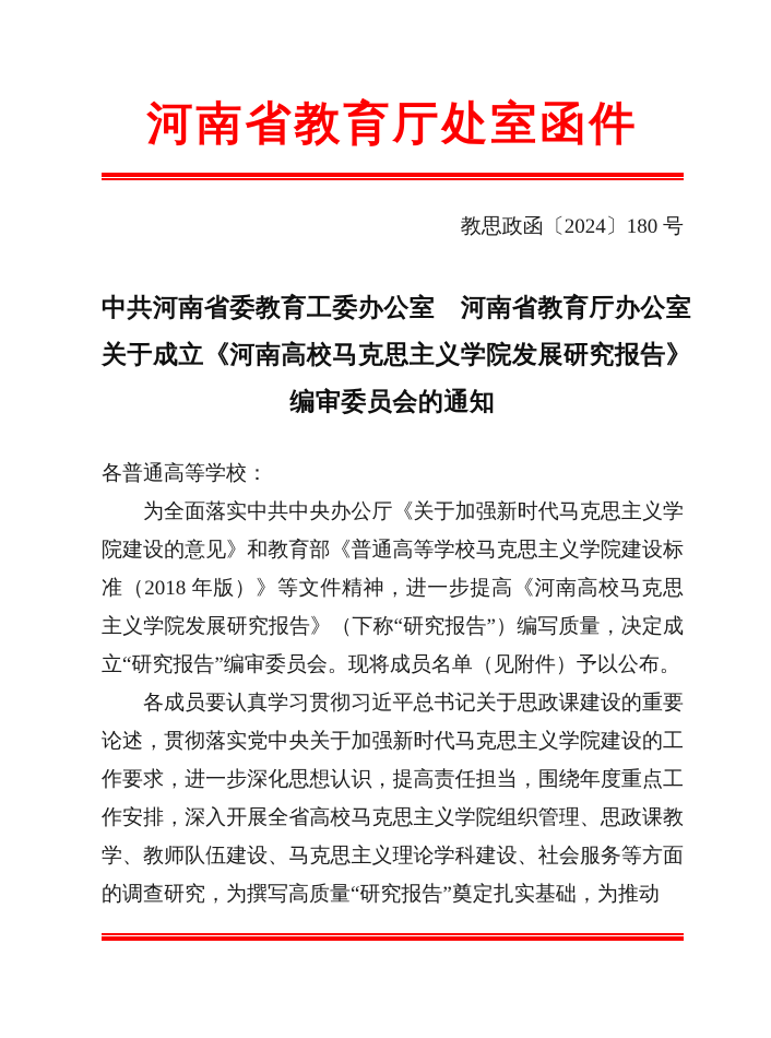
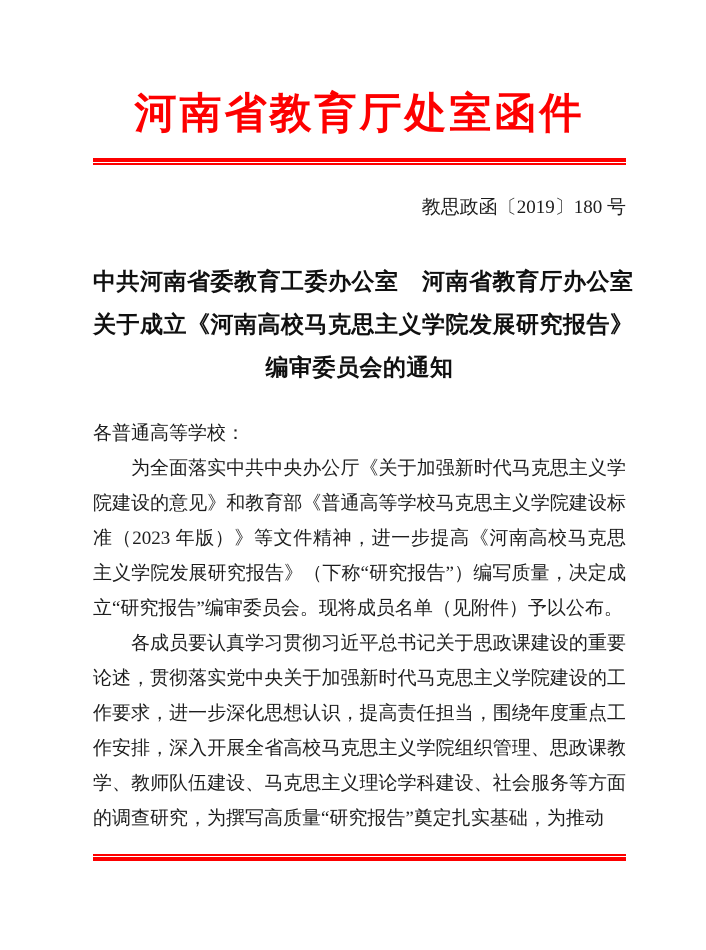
  河南省教育厅处室函件
- 教思政函〔2024〕180 号
+ 教思政函〔2019〕180 号
  中共河南省委教育工委办公室 河南省教育厅办公室
  关于成立《河南高校马克思主义学院发展研究报告》
  编审委员会的通知
  各普通高等学校：
- 为全面落实中共中央办公厅《关于加强新时代马克思主义学院建设的意见》和教育部《普通高等学校马克思主义学院建设标准（2018 年版）》等文件精神，进一步提高《河南高校马克思主义学院发展研究报告》（下称“研究报告”）编写质量，决定成立“研究报告”编审委员会。现将成员名单（见附件）予以公布。
+ 为全面落实中共中央办公厅《关于加强新时代马克思主义学院建设的意见》和教育部《普通高等学校马克思主义学院建设标准（2023 年版）》等文件精神，进一步提高《河南高校马克思主义学院发展研究报告》（下称“研究报告”）编写质量，决定成立“研究报告”编审委员会。现将成员名单（见附件）予以公布。
  各成员要认真学习贯彻习近平总书记关于思政课建设的重要论述，贯彻落实党中央关于加强新时代马克思主义学院建设的工作要求，进一步深化思想认识，提高责任担当，围绕年度重点工作安排，深入开展全省高校马克思主义学院组织管理、思政课教学、教师队伍建设、马克思主义理论学科建设、社会服务等方面的调查研究，为撰写高质量“研究报告”奠定扎实基础，为推动
